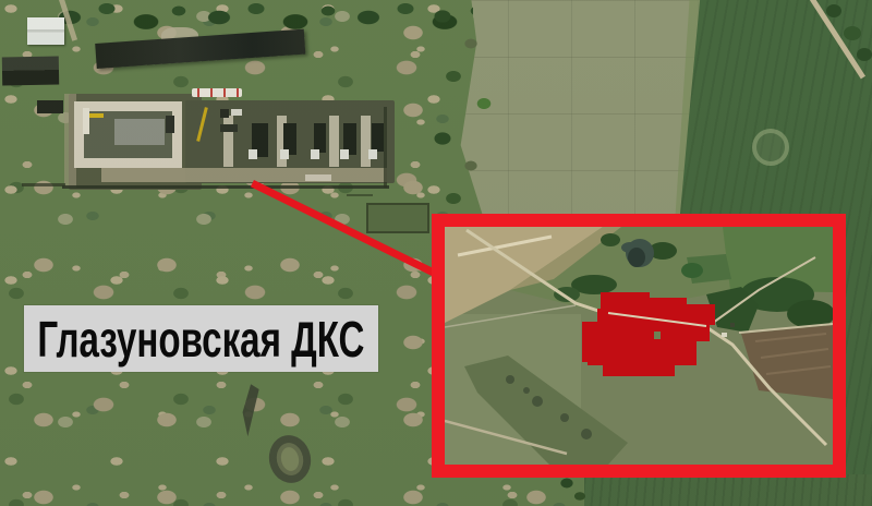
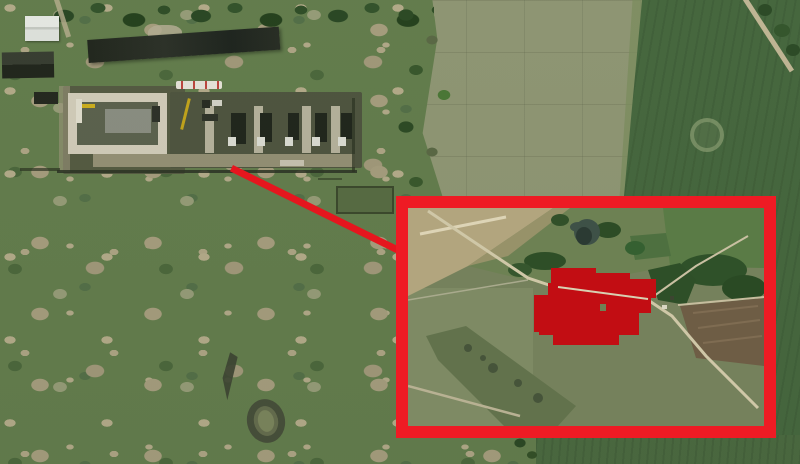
- Глазуновская ДКС
